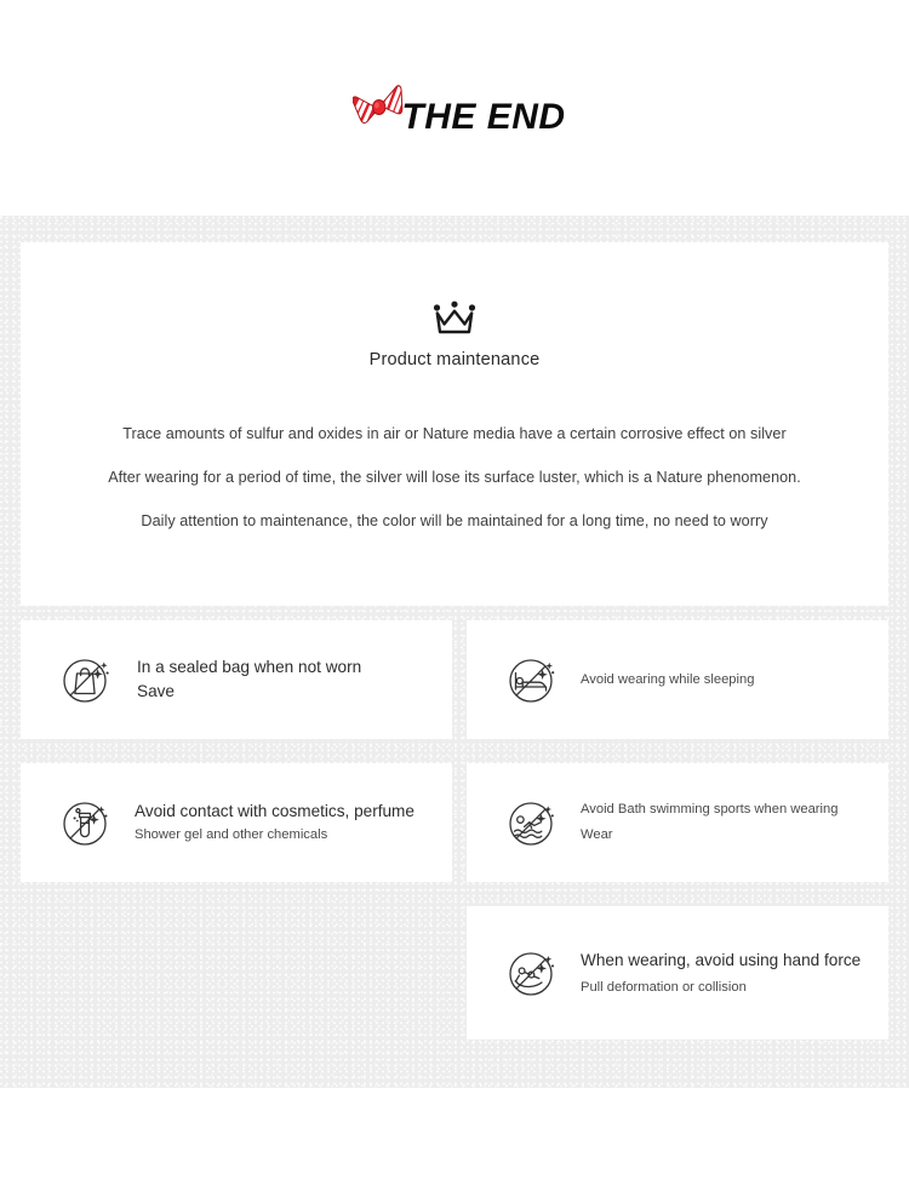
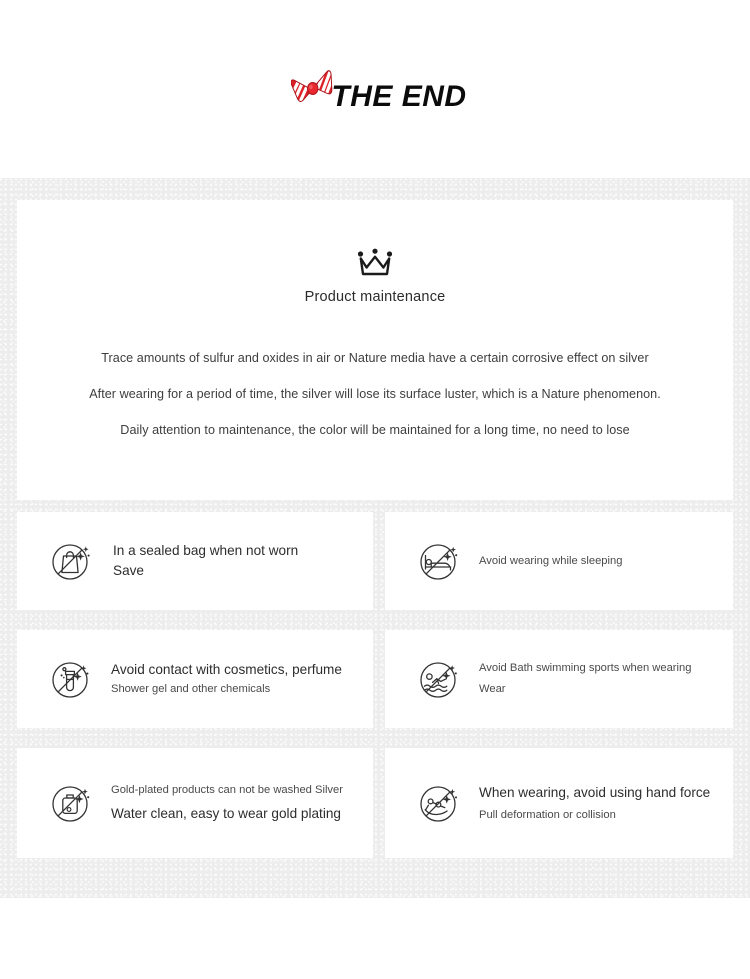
  THE END
  Product maintenance
  Trace amounts of sulfur and oxides in air or Nature media have a certain corrosive effect on silver
  After wearing for a period of time, the silver will lose its surface luster, which is a Nature phenomenon.
- Daily attention to maintenance, the color will be maintained for a long time, no need to worry
+ Daily attention to maintenance, the color will be maintained for a long time, no need to lose
  In a sealed bag when not worn
  Save
  Avoid wearing while sleeping
  Avoid contact with cosmetics, perfume
  Shower gel and other chemicals
  Avoid Bath swimming sports when wearing
  Wear
+ Gold-plated products can not be washed Silver
+ Water clean, easy to wear gold plating
  When wearing, avoid using hand force
  Pull deformation or collision
